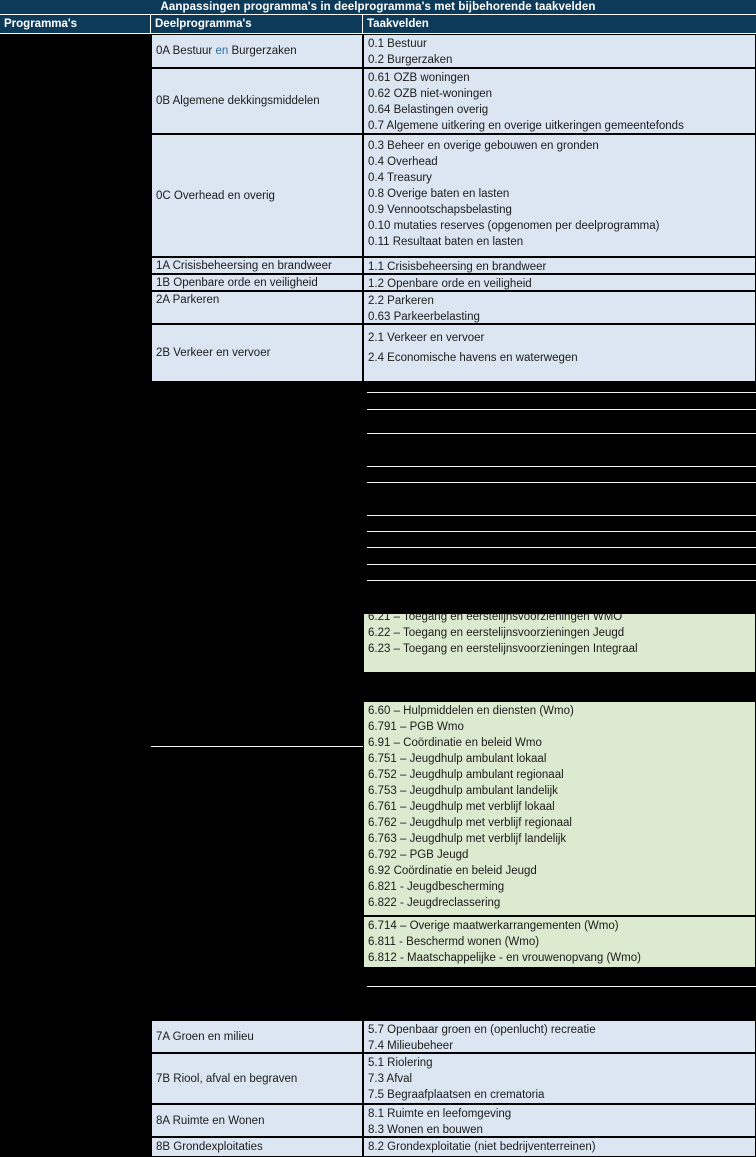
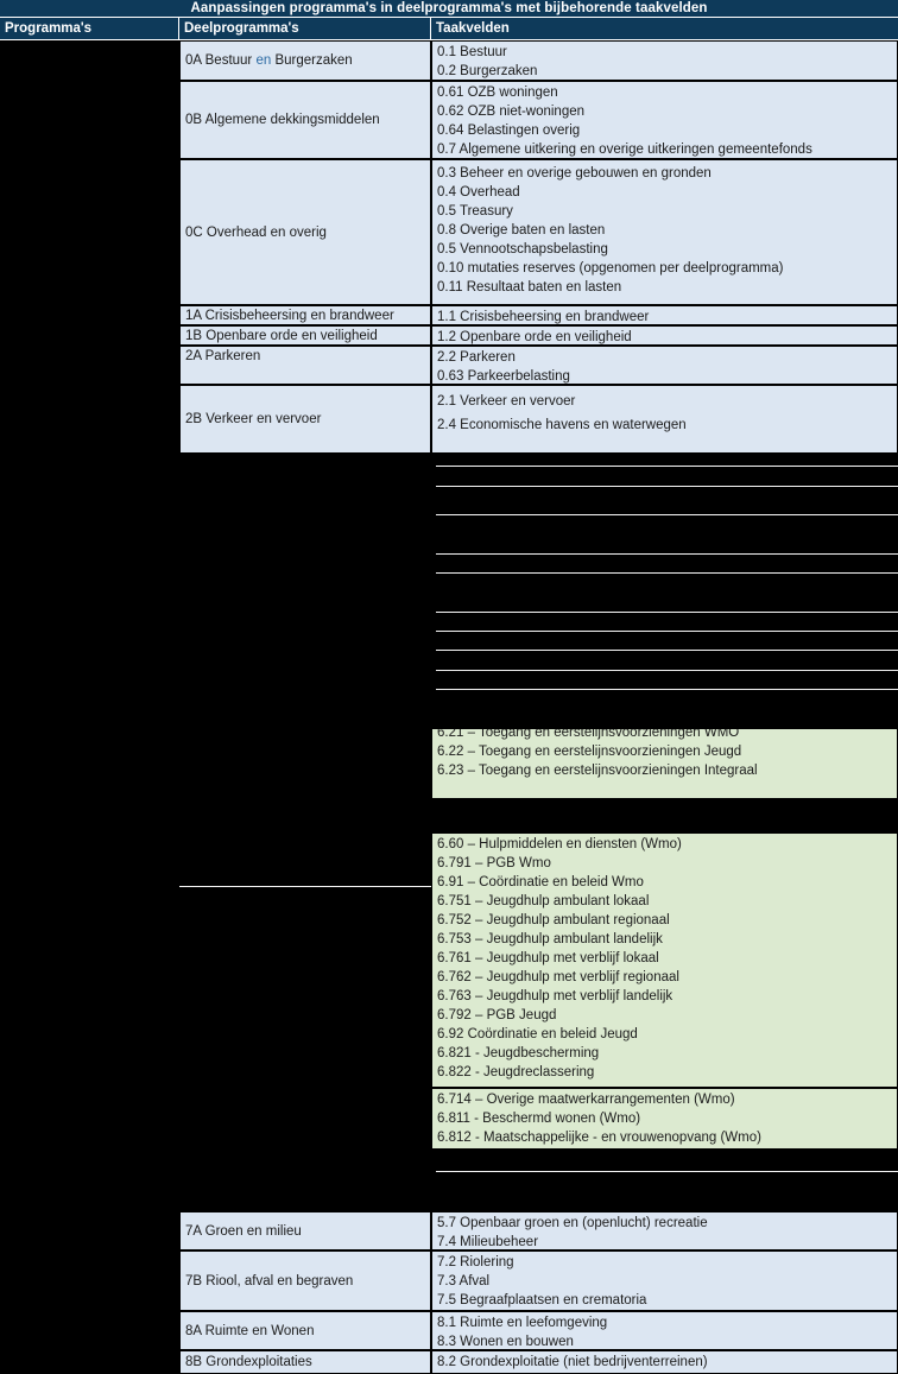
  Aanpassingen programma's in deelprogramma's met bijbehorende taakvelden
  Programma's
  Deelprogramma's
  Taakvelden
  0A Bestuur en Burgerzaken
  0B Algemene dekkingsmiddelen
  0C Overhead en overig
  1A Crisisbeheersing en brandweer
  1B Openbare orde en veiligheid
  2A Parkeren
  2B Verkeer en vervoer
  7A Groen en milieu
  7B Riool, afval en begraven
  8A Ruimte en Wonen
  8B Grondexploitaties
  0.1 Bestuur
  0.2 Burgerzaken
  0.61 OZB woningen
  0.62 OZB niet-woningen
  0.64 Belastingen overig
  0.7 Algemene uitkering en overige uitkeringen gemeentefonds
  0.3 Beheer en overige gebouwen en gronden
  0.4 Overhead
- 0.4 Treasury
+ 0.5 Treasury
  0.8 Overige baten en lasten
- 0.9 Vennootschapsbelasting
+ 0.5 Vennootschapsbelasting
  0.10 mutaties reserves (opgenomen per deelprogramma)
  0.11 Resultaat baten en lasten
  1.1 Crisisbeheersing en brandweer
  1.2 Openbare orde en veiligheid
  2.2 Parkeren
  0.63 Parkeerbelasting
  2.1 Verkeer en vervoer
  2.4 Economische havens en waterwegen
  6.21 – Toegang en eerstelijnsvoorzieningen WMO
  6.22 – Toegang en eerstelijnsvoorzieningen Jeugd
  6.23 – Toegang en eerstelijnsvoorzieningen Integraal
  6.60 – Hulpmiddelen en diensten (Wmo)
  6.791 – PGB Wmo
  6.91 – Coördinatie en beleid Wmo
  6.751 – Jeugdhulp ambulant lokaal
  6.752 – Jeugdhulp ambulant regionaal
  6.753 – Jeugdhulp ambulant landelijk
  6.761 – Jeugdhulp met verblijf lokaal
  6.762 – Jeugdhulp met verblijf regionaal
  6.763 – Jeugdhulp met verblijf landelijk
  6.792 – PGB Jeugd
  6.92 Coördinatie en beleid Jeugd
  6.821 - Jeugdbescherming
  6.822 - Jeugdreclassering
  6.714 – Overige maatwerkarrangementen (Wmo)
  6.811 - Beschermd wonen (Wmo)
  6.812 - Maatschappelijke - en vrouwenopvang (Wmo)
  5.7 Openbaar groen en (openlucht) recreatie
  7.4 Milieubeheer
- 5.1 Riolering
+ 7.2 Riolering
  7.3 Afval
  7.5 Begraafplaatsen en crematoria
  8.1 Ruimte en leefomgeving
  8.3 Wonen en bouwen
  8.2 Grondexploitatie (niet bedrijventerreinen)
